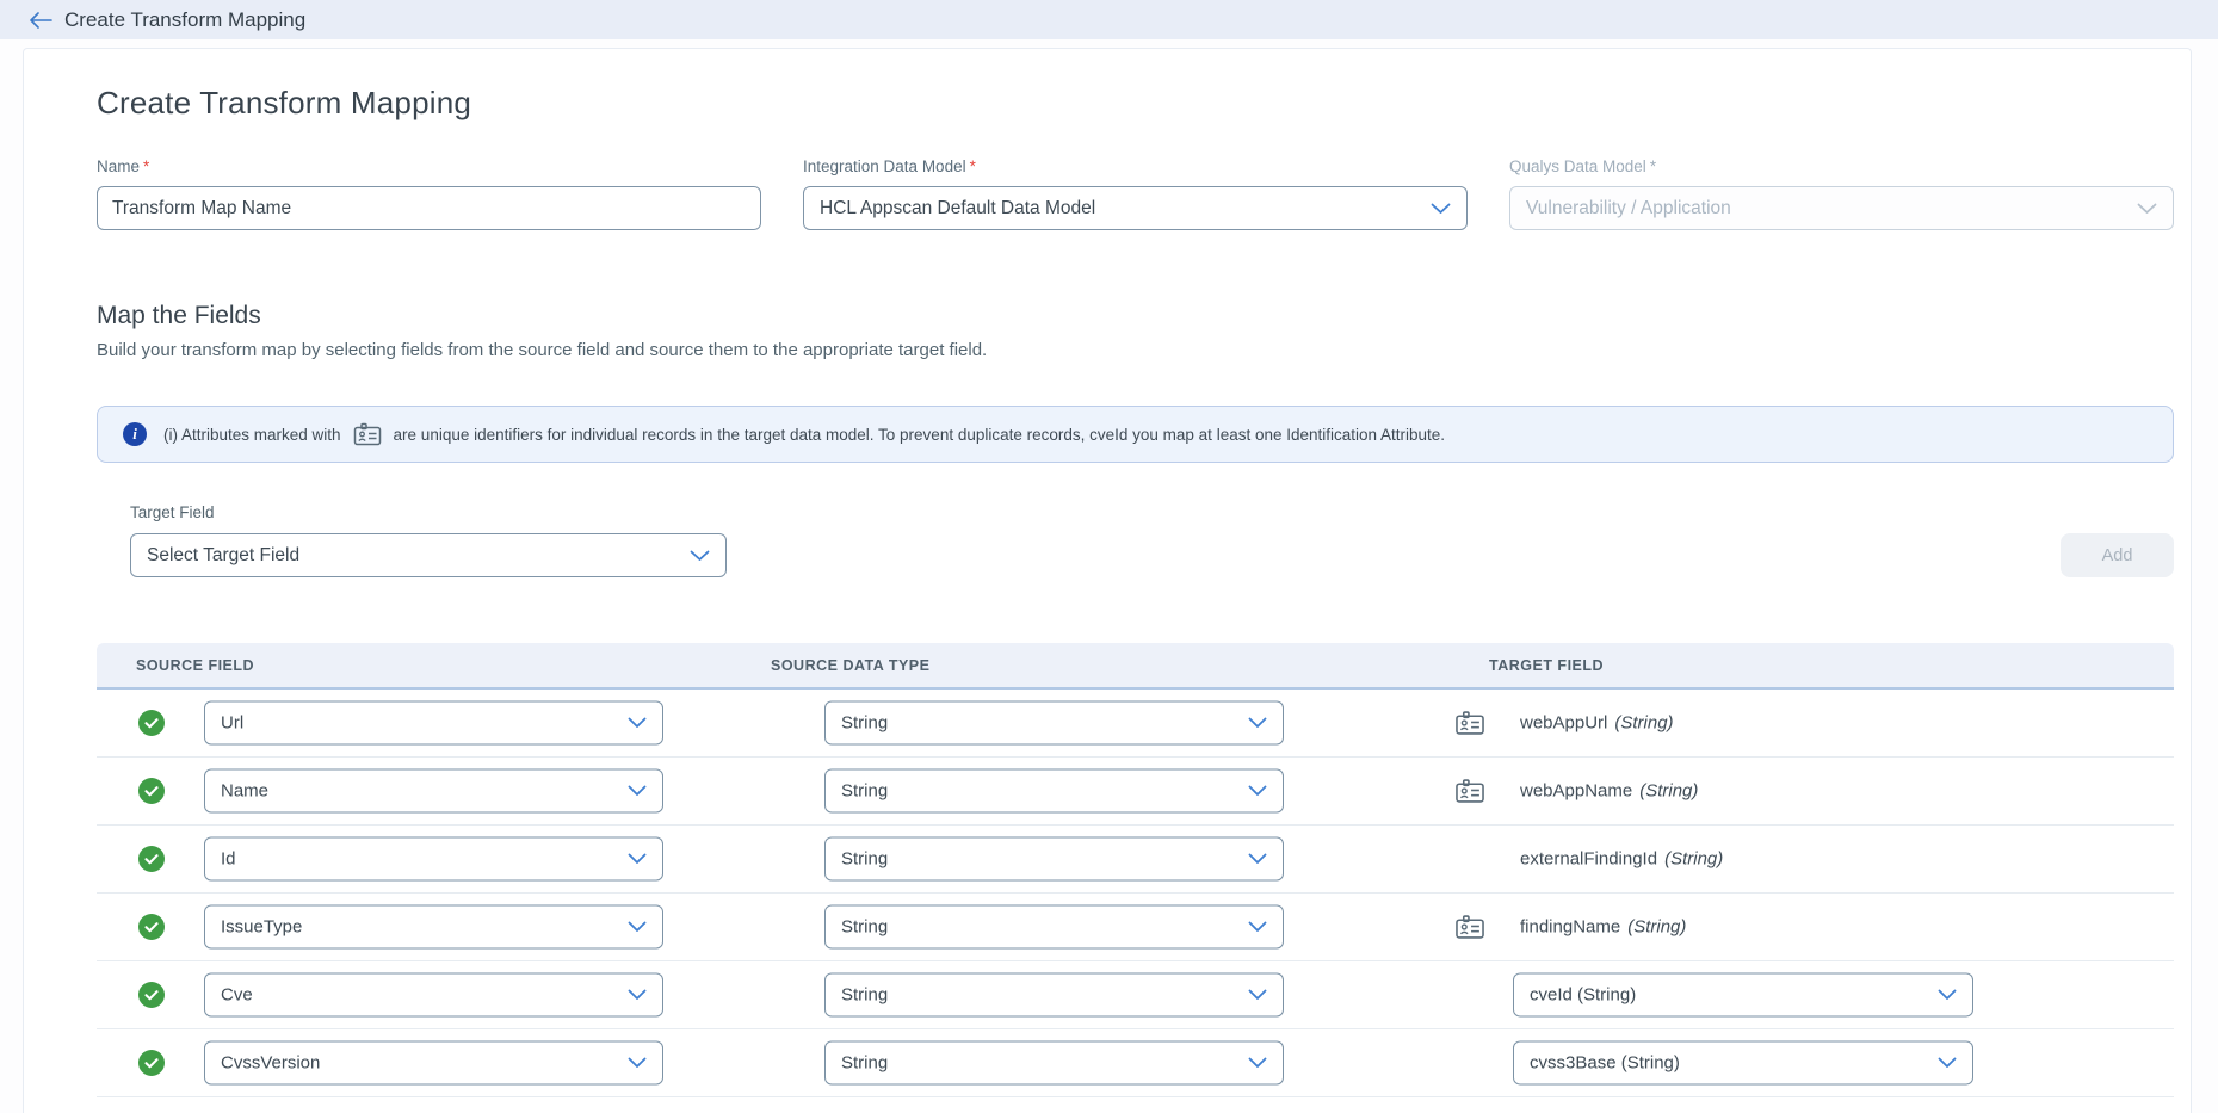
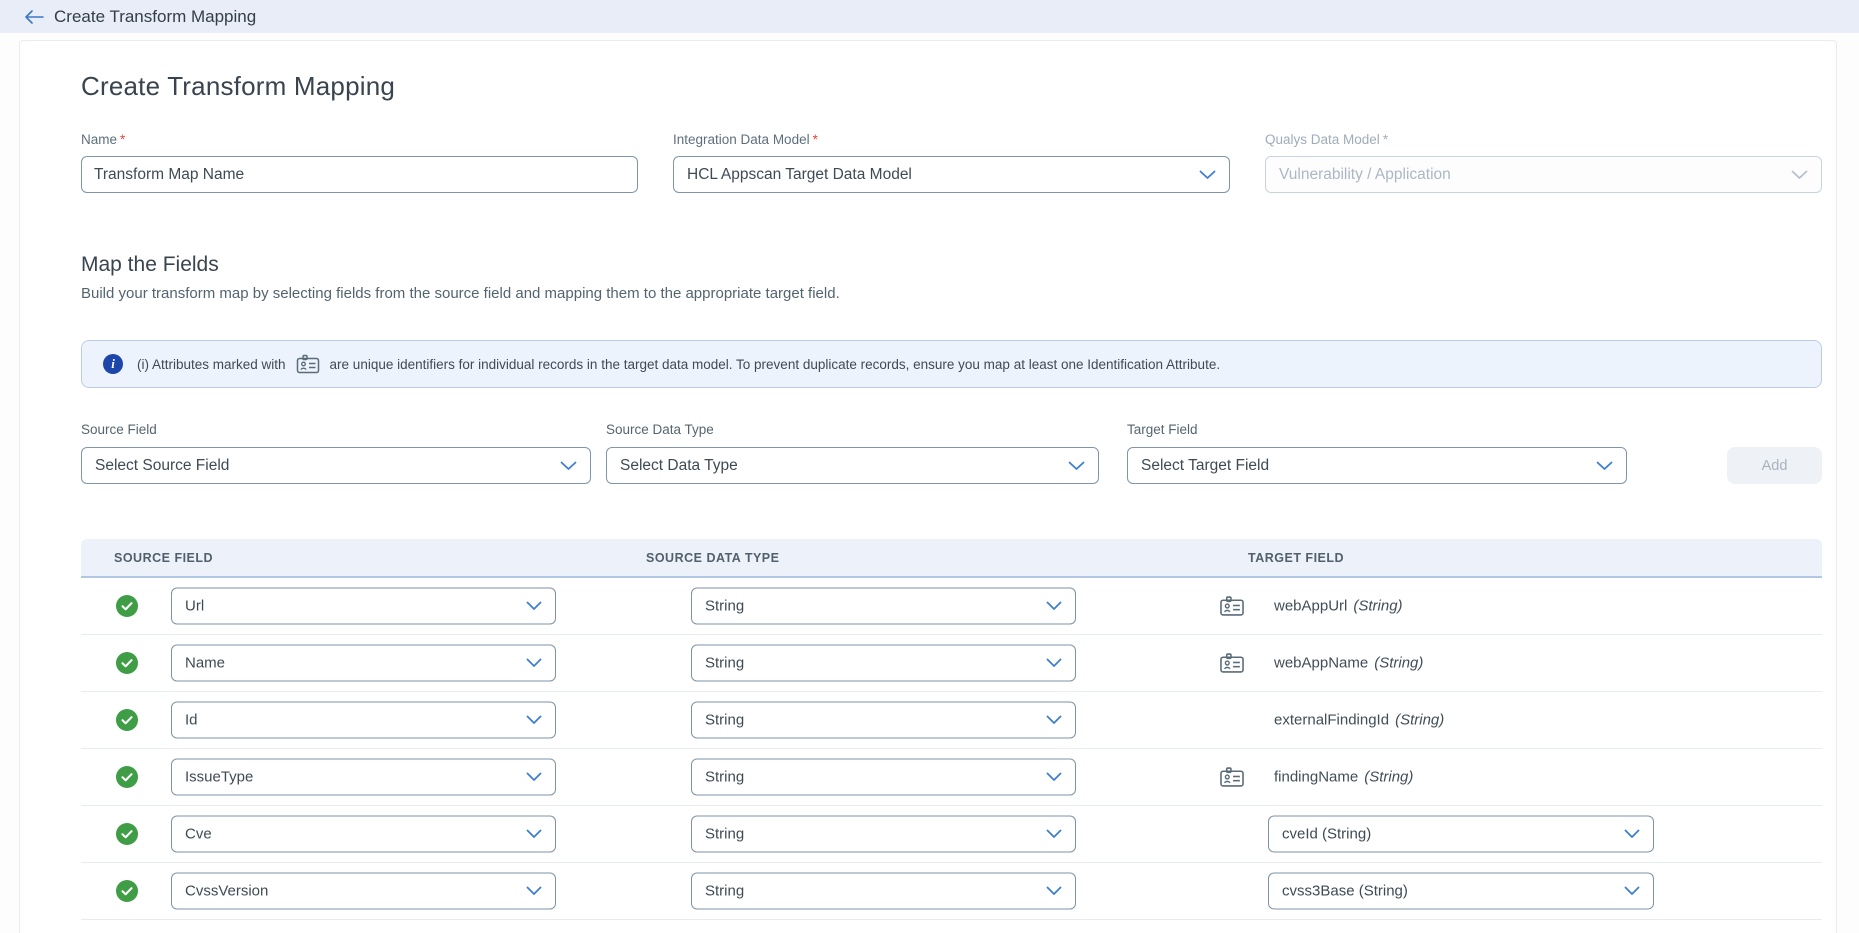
  Create Transform Mapping
  Create Transform Mapping
  Name *
  Transform Map Name
  Integration Data Model *
- HCL Appscan Default Data Model
+ HCL Appscan Target Data Model
  Qualys Data Model *
  Vulnerability / Application
  Map the Fields
- Build your transform map by selecting fields from the source field and source them to the appropriate target field.
+ Build your transform map by selecting fields from the source field and mapping them to the appropriate target field.
  i
  (i) Attributes marked with
- are unique identifiers for individual records in the target data model. To prevent duplicate records, cveId you map at least one Identification Attribute.
+ are unique identifiers for individual records in the target data model. To prevent duplicate records, ensure you map at least one Identification Attribute.
+ Source Field
+ Select Source Field
+ Source Data Type
+ Select Data Type
  Target Field
  Select Target Field
  Add
  SOURCE FIELD
  SOURCE DATA TYPE
  TARGET FIELD
  Url
  String
  webAppUrl (String)
  Name
  String
  webAppName (String)
  Id
  String
  externalFindingId (String)
  IssueType
  String
  findingName (String)
  Cve
  String
  cveId (String)
  CvssVersion
  String
  cvss3Base (String)
